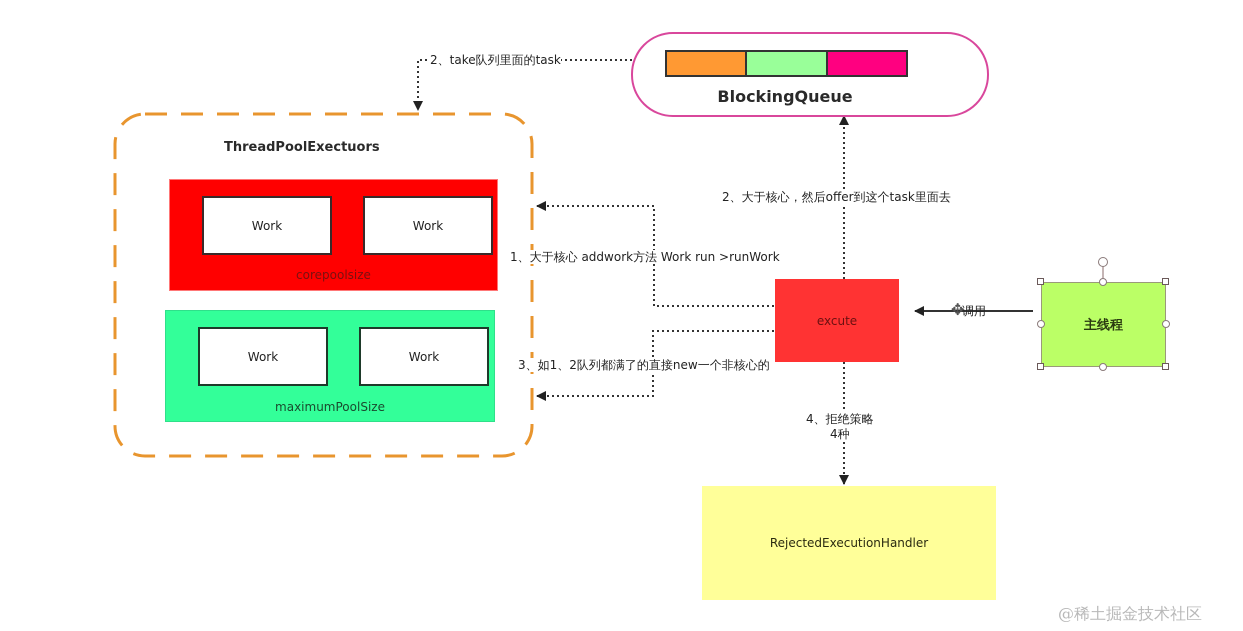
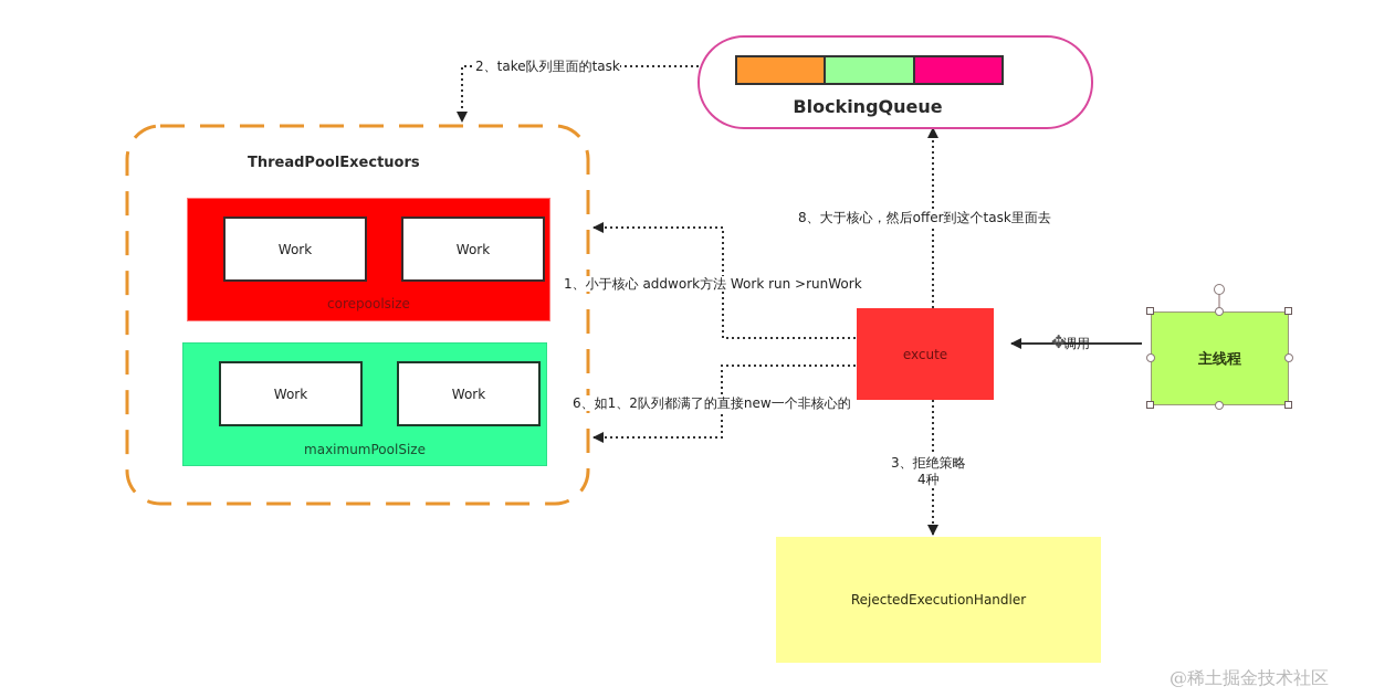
  BlockingQueue
  ThreadPoolExectuors
  Work
  Work
  corepoolsize
  Work
  Work
  maximumPoolSize
  excute
  主线程
  RejectedExecutionHandler
  2、take队列里面的task
- 2、大于核心，然后offer到这个task里面去
+ 8、大于核心，然后offer到这个task里面去
- 1、大于核心 addwork方法 Work run >runWork
+ 1、小于核心 addwork方法 Work run >runWork
- 3、如1、2队列都满了的直接new一个非核心的
+ 6、如1、2队列都满了的直接new一个非核心的
- 4、拒绝策略
+ 3、拒绝策略
  4种
  调用
  ✥
  @稀土掘金技术社区
